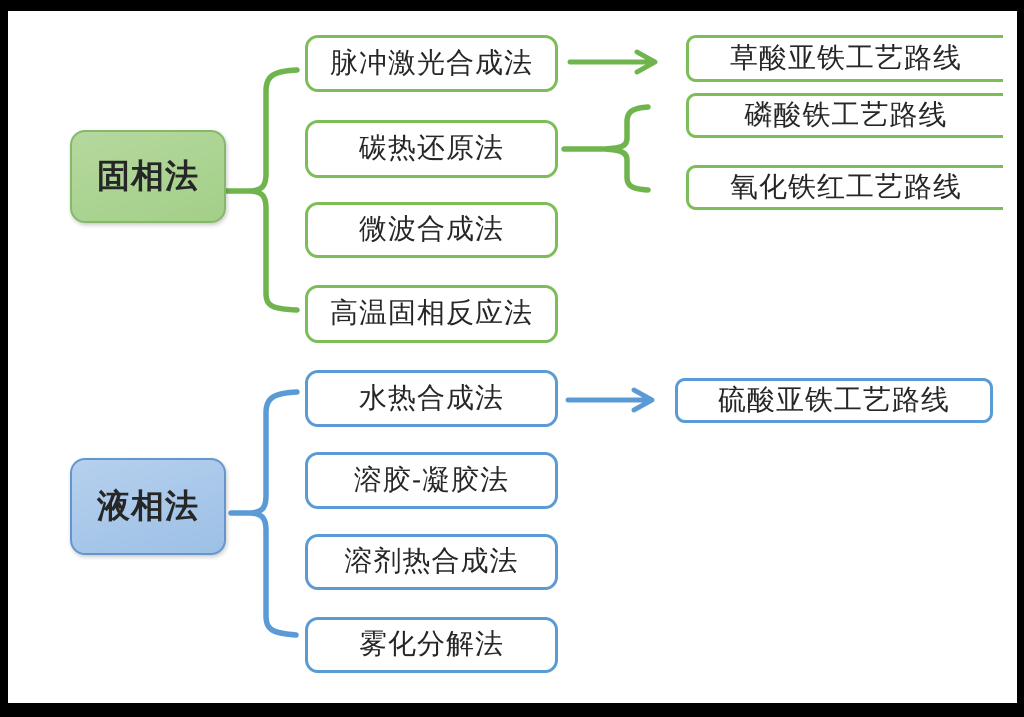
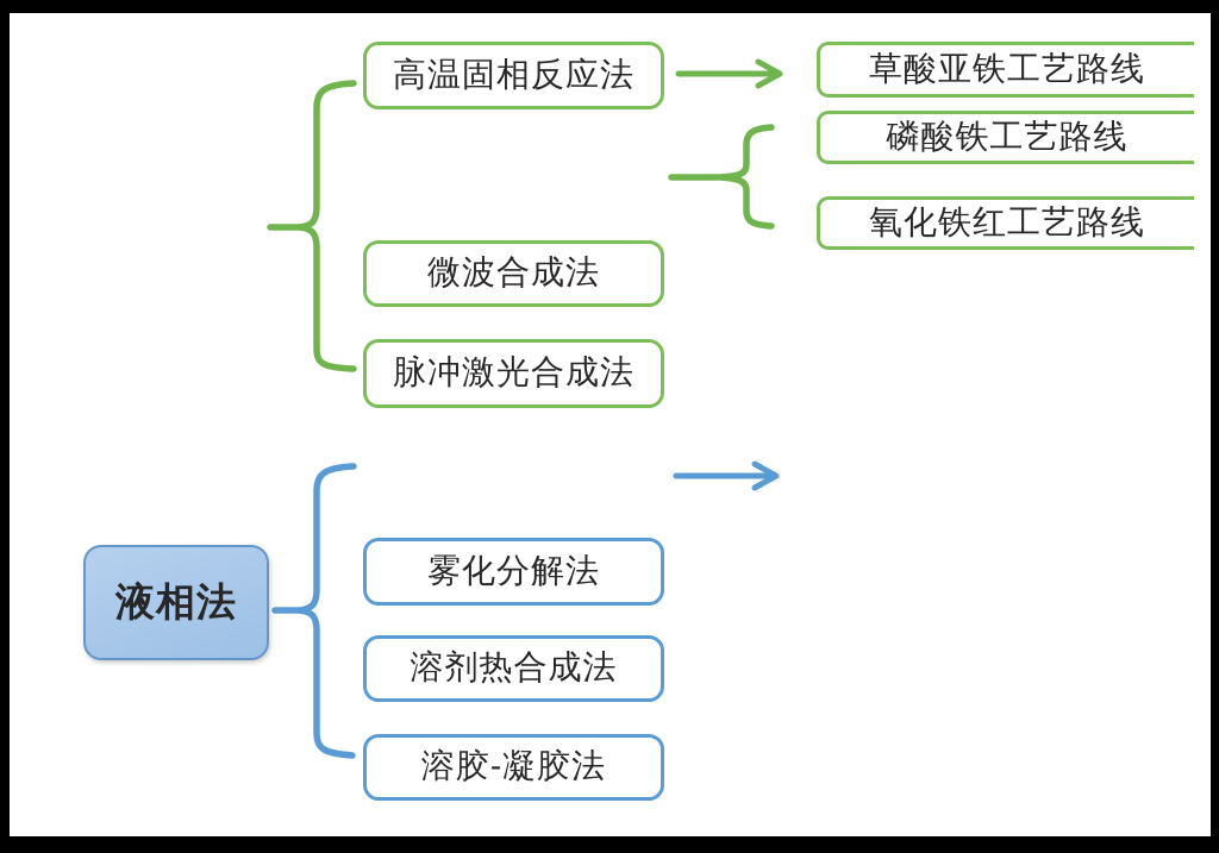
- 固相法
- 脉冲激光合成法
+ 高温固相反应法
- 碳热还原法
  微波合成法
- 高温固相反应法
+ 脉冲激光合成法
  草酸亚铁工艺路线
  磷酸铁工艺路线
  氧化铁红工艺路线
  液相法
- 水热合成法
- 溶胶-凝胶法
+ 雾化分解法
  溶剂热合成法
- 雾化分解法
+ 溶胶-凝胶法
- 硫酸亚铁工艺路线
